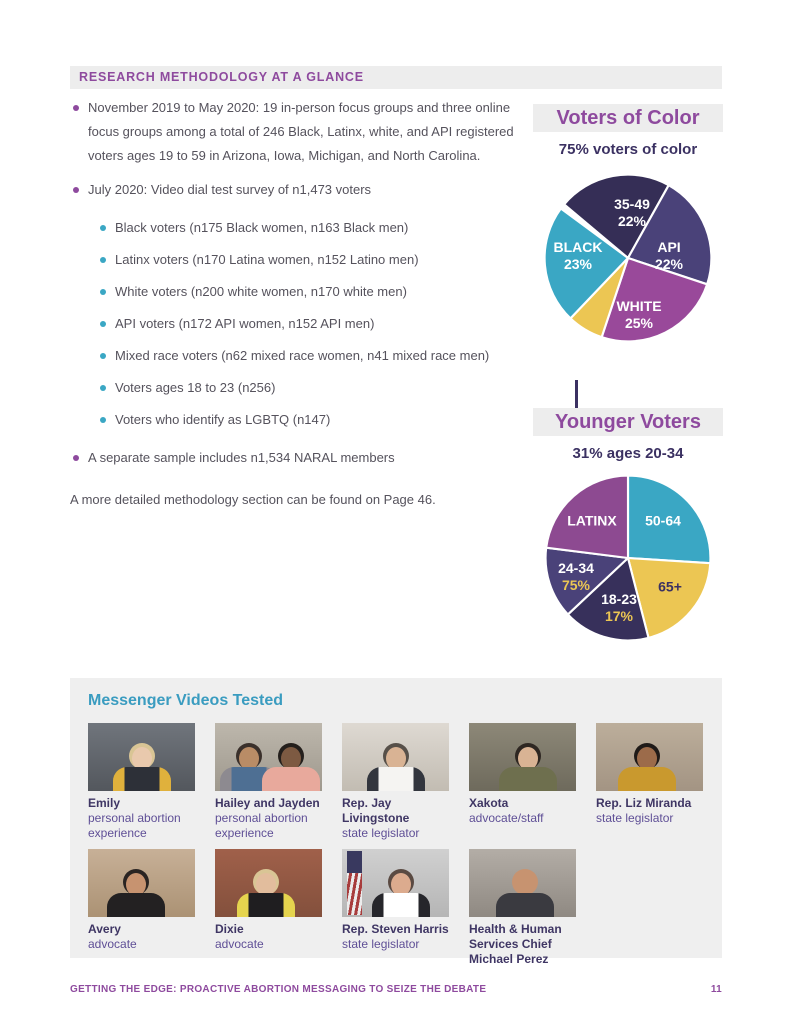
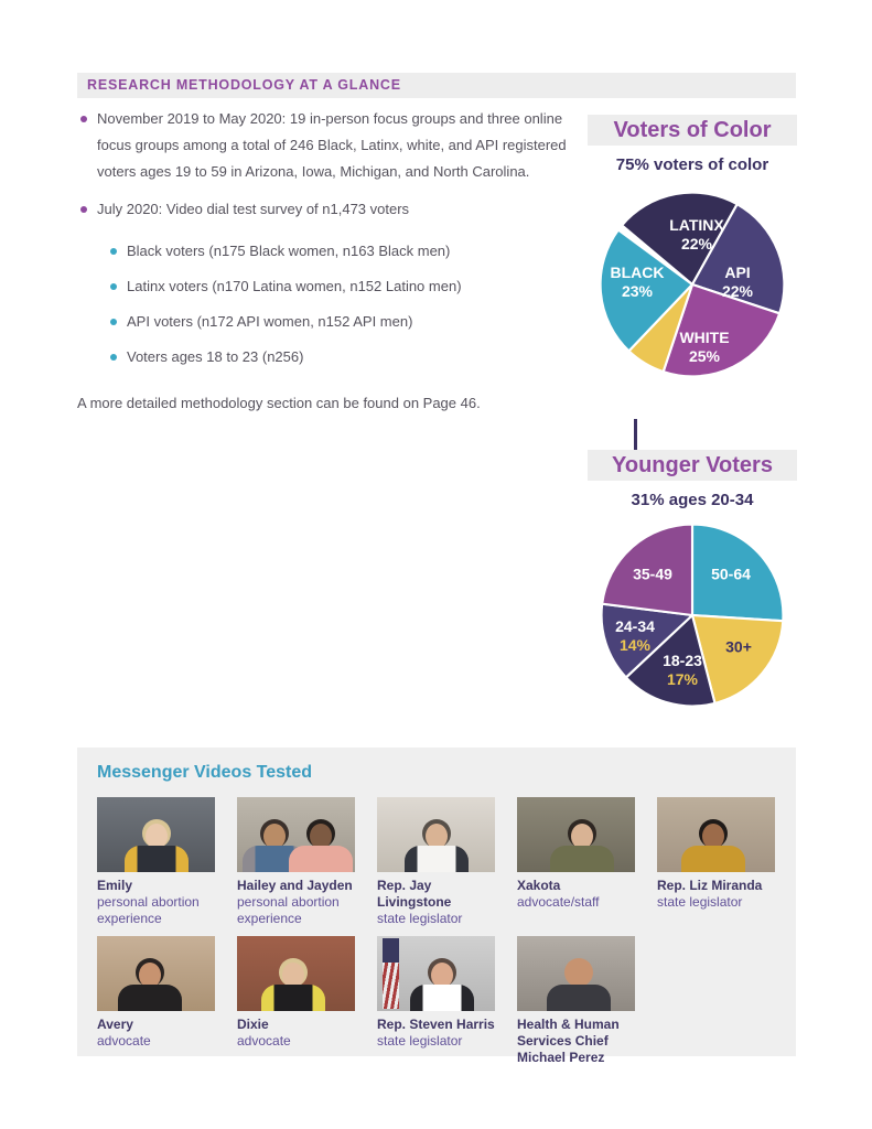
  RESEARCH METHODOLOGY AT A GLANCE
  November 2019 to May 2020: 19 in-person focus groups and three online focus groups among a total of 246 Black, Latinx, white, and API registered voters ages 19 to 59 in Arizona, Iowa, Michigan, and North Carolina.
  July 2020: Video dial test survey of n1,473 voters
  Black voters (n175 Black women, n163 Black men)
  Latinx voters (n170 Latina women, n152 Latino men)
- White voters (n200 white women, n170 white men)
  API voters (n172 API women, n152 API men)
- Mixed race voters (n62 mixed race women, n41 mixed race men)
  Voters ages 18 to 23 (n256)
- Voters who identify as LGBTQ (n147)
- A separate sample includes n1,534 NARAL members
  A more detailed methodology section can be found on Page 46.
  Voters of Color
  75% voters of color
- 35-49
+ LATINX
  22%
  API
  22%
  WHITE
  25%
  BLACK
  23%
  Younger Voters
  31% ages 20-34
  50-64
- 65+
+ 30+
  18-23
  17%
  24-34
- 75%
+ 14%
- LATINX
+ 35-49
  Messenger Videos Tested
  Emily
  personal abortion experience
  Hailey and Jayden
  personal abortion experience
  Rep. Jay Livingstone
  state legislator
  Xakota
  advocate/staff
  Rep. Liz Miranda
  state legislator
  Avery
  advocate
  Dixie
  advocate
  Rep. Steven Harris
  state legislator
  Health & Human Services Chief Michael Perez
- GETTING THE EDGE: PROACTIVE ABORTION MESSAGING TO SEIZE THE DEBATE
- 11
